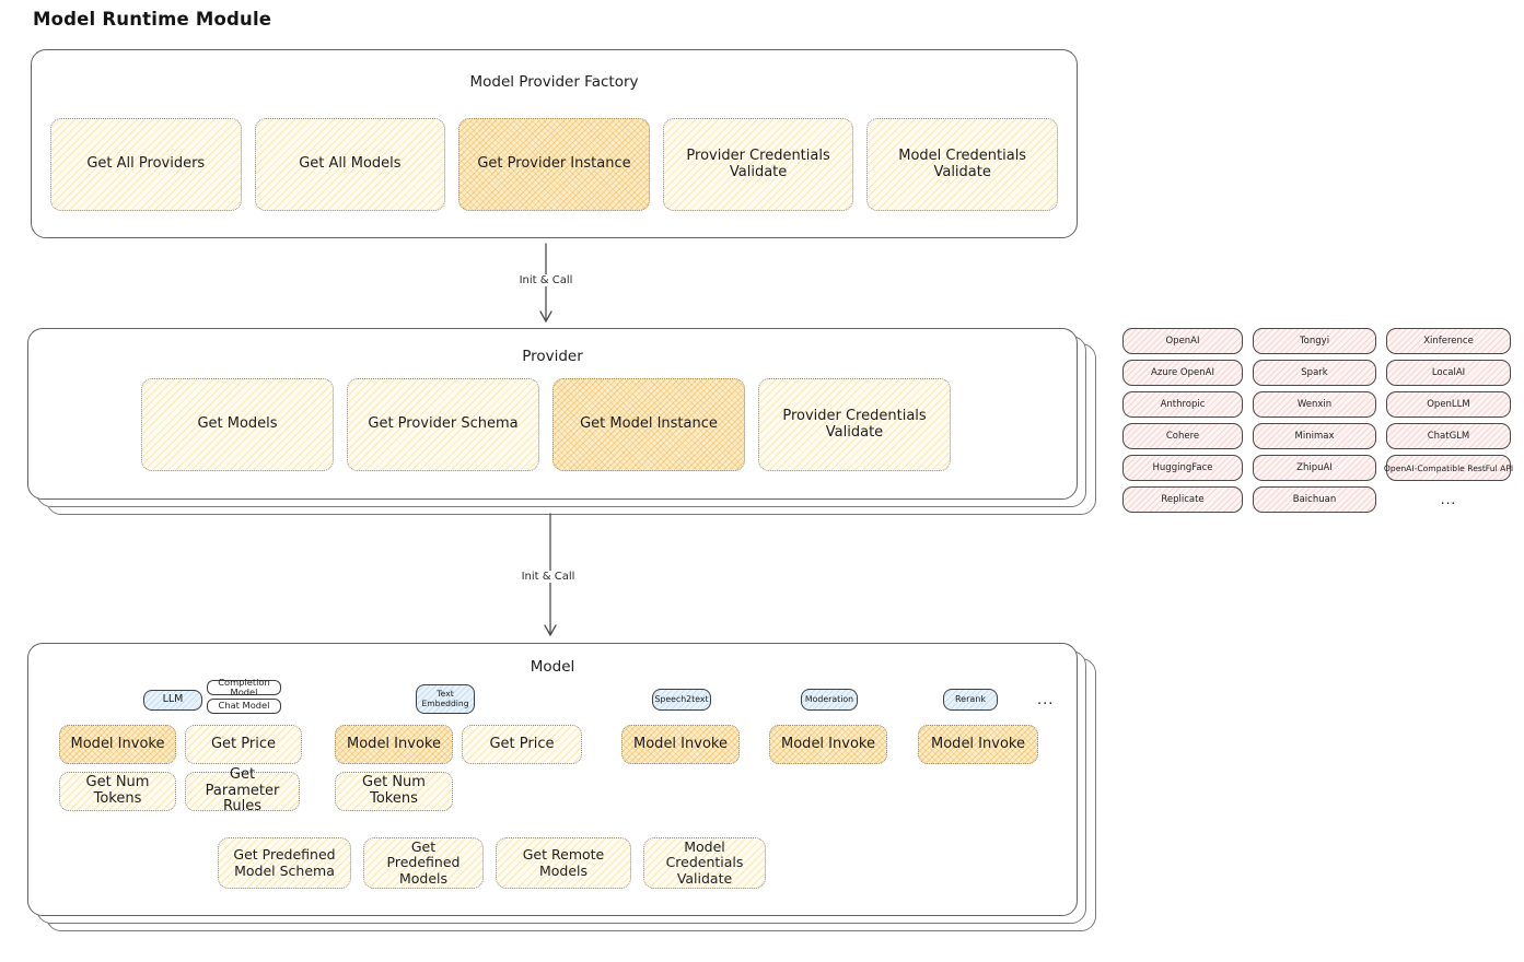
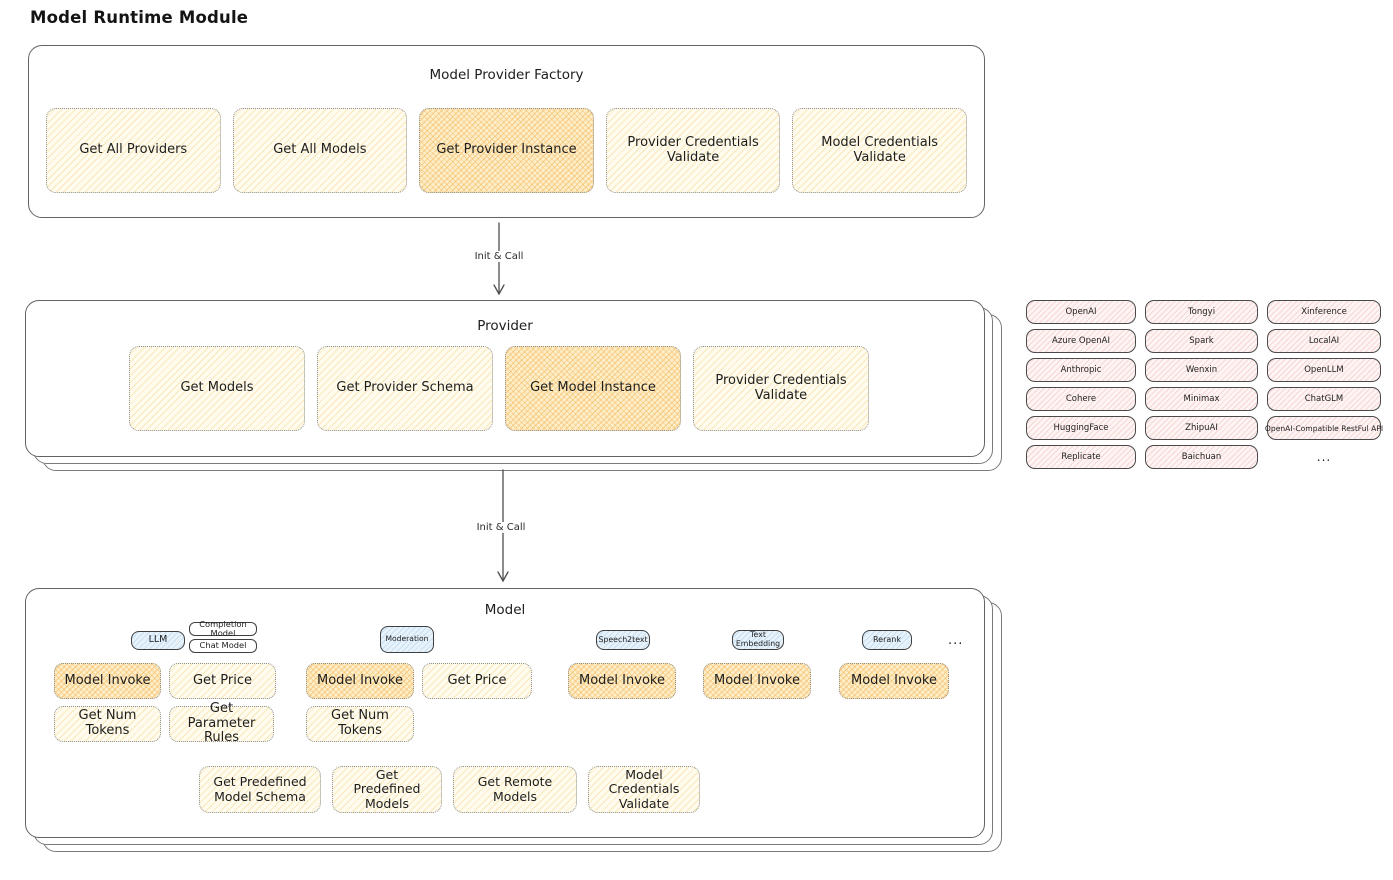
  Model Runtime Module
  Model Provider Factory
  Get All Providers
  Get All Models
  Get Provider Instance
  Provider Credentials Validate
  Model Credentials Validate
  Init & Call
  Provider
  Get Models
  Get Provider Schema
  Get Model Instance
  Provider Credentials Validate
  OpenAI
  Tongyi
  Xinference
  Azure OpenAI
  Spark
  LocalAI
  Anthropic
  Wenxin
  OpenLLM
  Cohere
  Minimax
  ChatGLM
  HuggingFace
  ZhipuAI
  OpenAI-Compatible RestFul API
  Replicate
  Baichuan
  ...
  Init & Call
  Model
  LLM
  Completion Model
  Chat Model
  Model Invoke
  Get Price
  Get Num Tokens
  Get Parameter Rules
- Text Embedding
+ Moderation
  Model Invoke
  Get Price
  Get Num Tokens
  Speech2text
  Model Invoke
- Moderation
+ Text Embedding
  Model Invoke
  Rerank
  Model Invoke
  ...
  Get Predefined Model Schema
  Get Predefined Models
  Get Remote Models
  Model Credentials Validate
